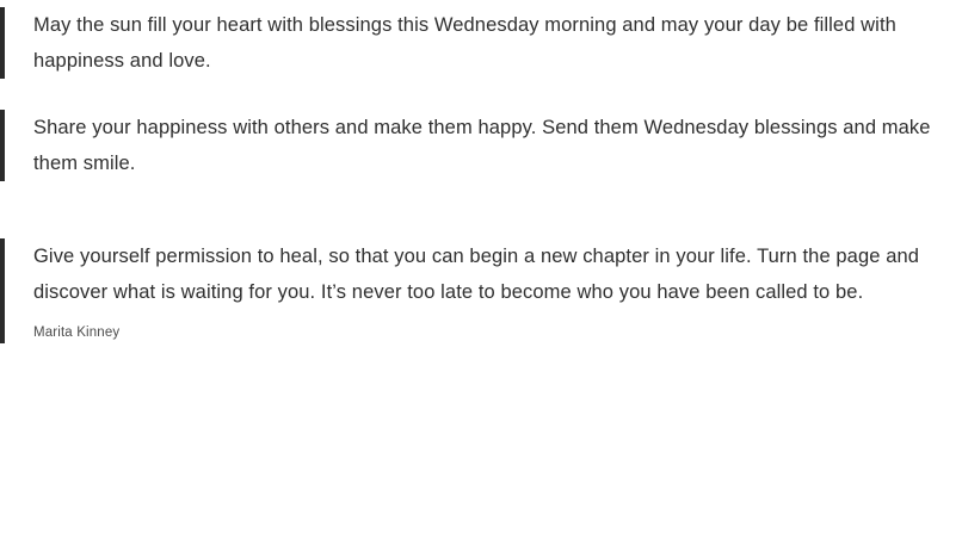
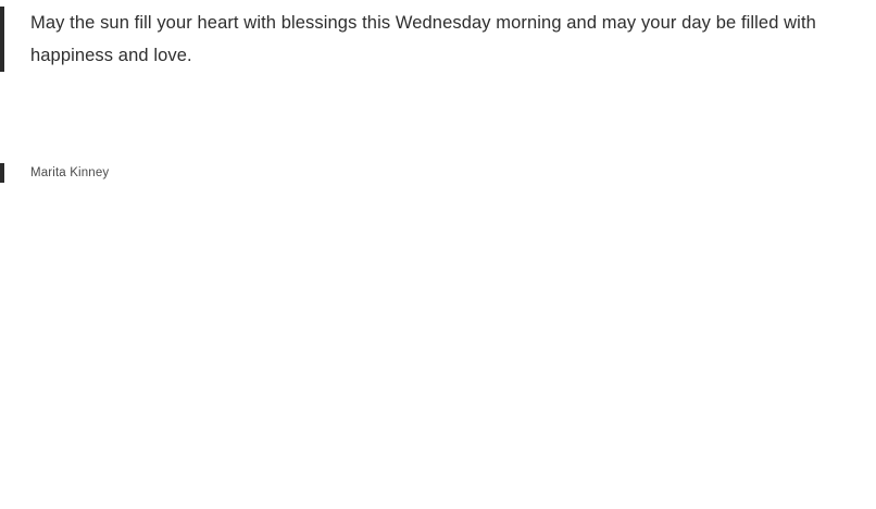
  May the sun fill your heart with blessings this Wednesday morning and may your day be filled with happiness and love.
- Share your happiness with others and make them happy. Send them Wednesday blessings and make them smile.
- Give yourself permission to heal, so that you can begin a new chapter in your life. Turn the page and discover what is waiting for you. It’s never too late to become who you have been called to be.
  Marita Kinney
